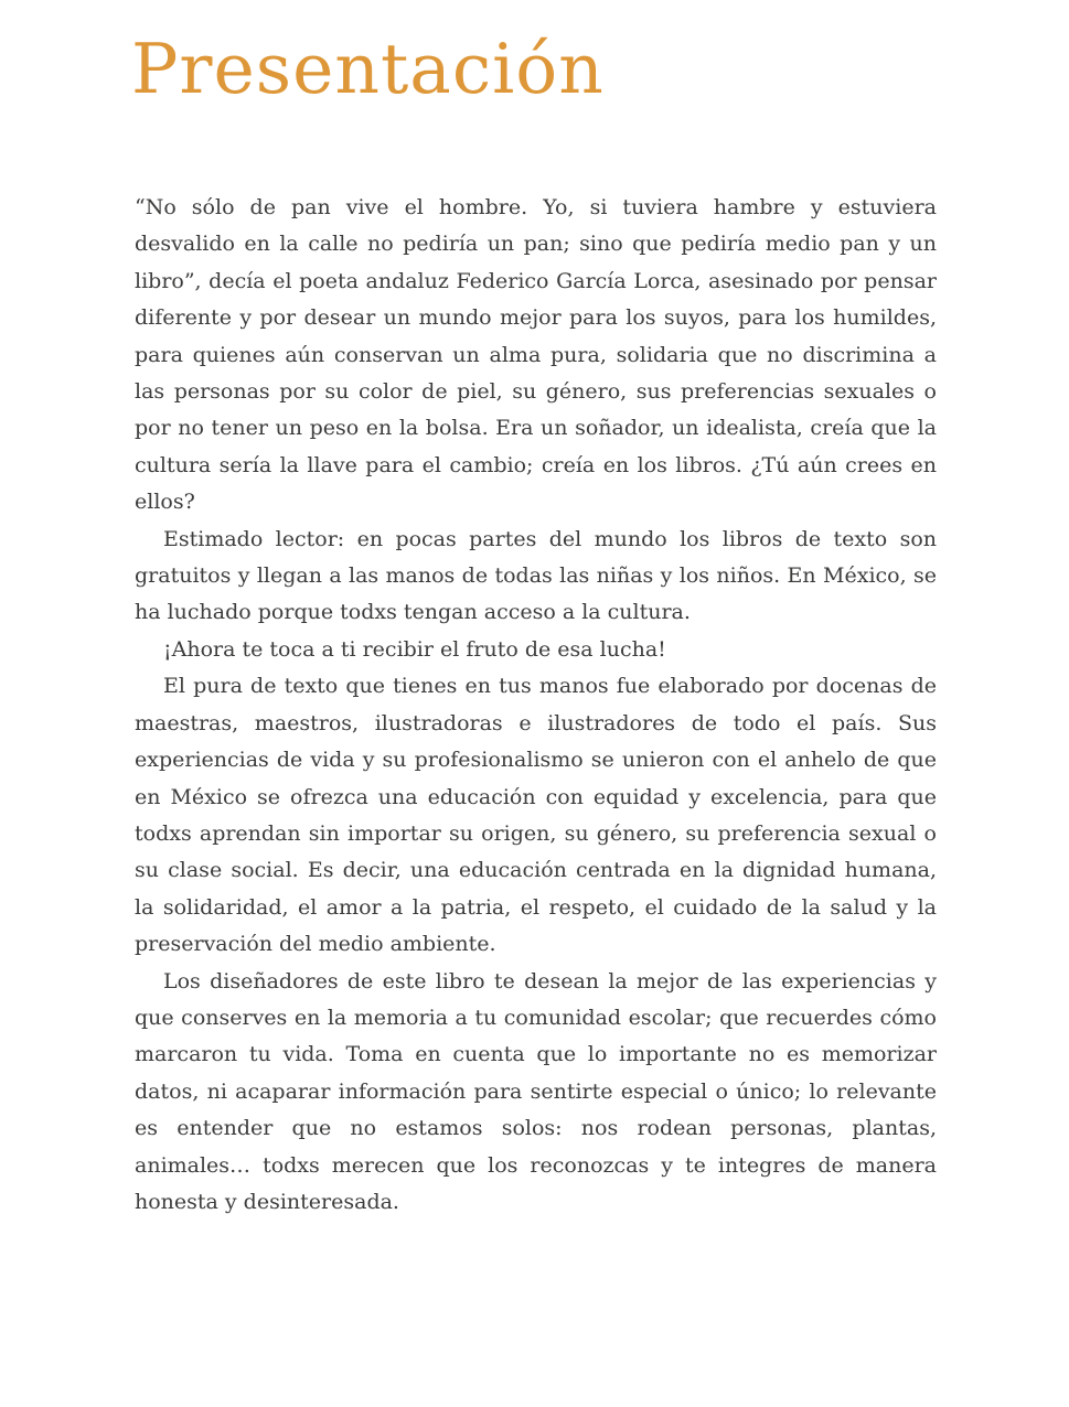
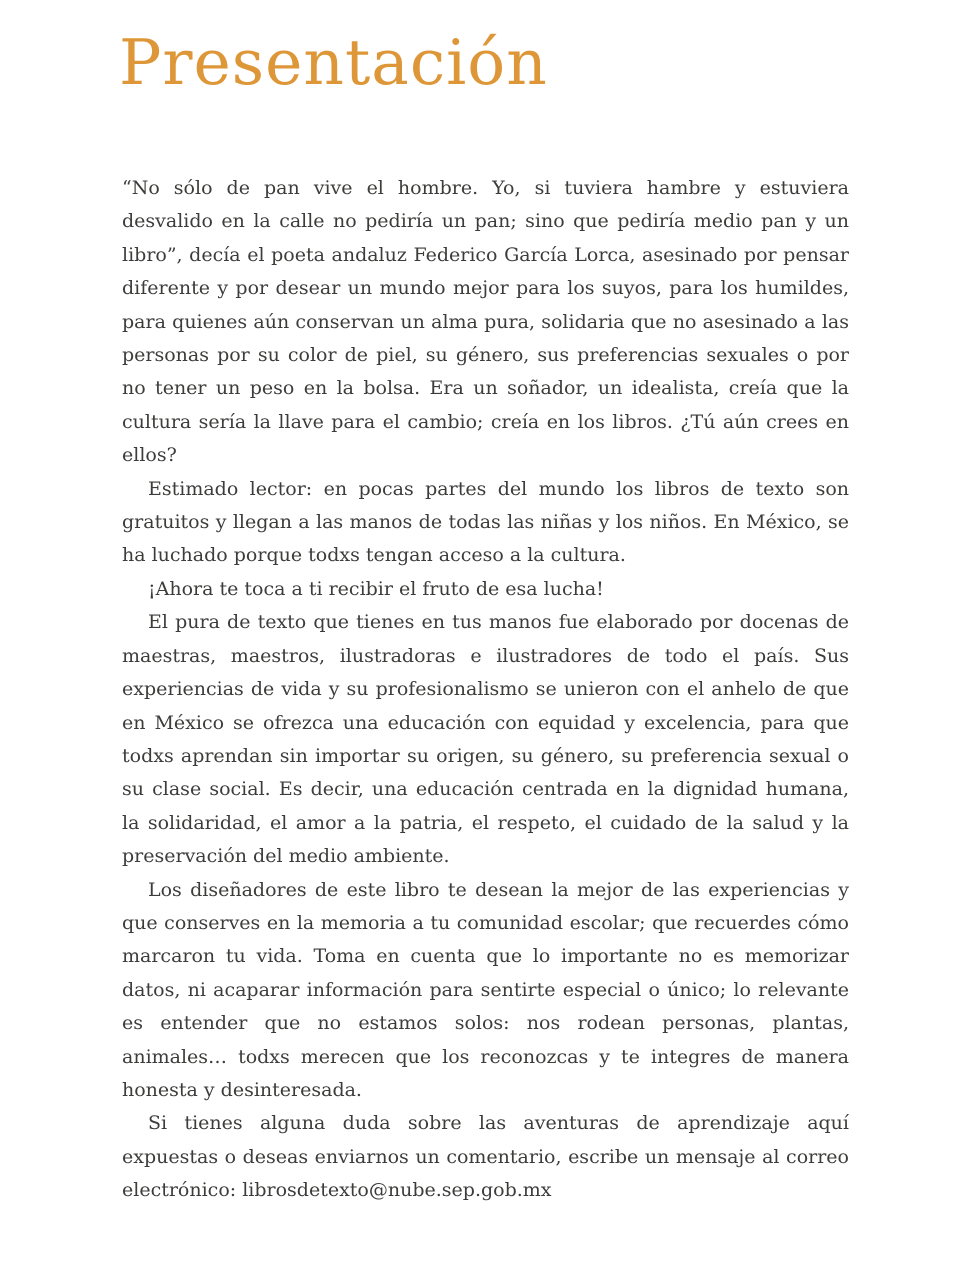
  Presentación
- “No sólo de pan vive el hombre. Yo, si tuviera hambre y estuviera desvalido en la calle no pediría un pan; sino que pediría medio pan y un libro”, decía el poeta andaluz Federico García Lorca, asesinado por pensar diferente y por desear un mundo mejor para los suyos, para los humildes, para quienes aún conservan un alma pura, solidaria que no discrimina a las personas por su color de piel, su género, sus preferencias sexuales o por no tener un peso en la bolsa. Era un soñador, un idealista, creía que la cultura sería la llave para el cambio; creía en los libros. ¿Tú aún crees en ellos?
+ “No sólo de pan vive el hombre. Yo, si tuviera hambre y estuviera desvalido en la calle no pediría un pan; sino que pediría medio pan y un libro”, decía el poeta andaluz Federico García Lorca, asesinado por pensar diferente y por desear un mundo mejor para los suyos, para los humildes, para quienes aún conservan un alma pura, solidaria que no asesinado a las personas por su color de piel, su género, sus preferencias sexuales o por no tener un peso en la bolsa. Era un soñador, un idealista, creía que la cultura sería la llave para el cambio; creía en los libros. ¿Tú aún crees en ellos?
  Estimado lector: en pocas partes del mundo los libros de texto son gratuitos y llegan a las manos de todas las niñas y los niños. En México, se ha luchado porque todxs tengan acceso a la cultura.
  ¡Ahora te toca a ti recibir el fruto de esa lucha!
  El pura de texto que tienes en tus manos fue elaborado por docenas de maestras, maestros, ilustradoras e ilustradores de todo el país. Sus experiencias de vida y su profesionalismo se unieron con el anhelo de que en México se ofrezca una educación con equidad y excelencia, para que todxs aprendan sin importar su origen, su género, su preferencia sexual o su clase social. Es decir, una educación centrada en la dignidad humana, la solidaridad, el amor a la patria, el respeto, el cuidado de la salud y la preservación del medio ambiente.
  Los diseñadores de este libro te desean la mejor de las experiencias y que conserves en la memoria a tu comunidad escolar; que recuerdes cómo marcaron tu vida. Toma en cuenta que lo importante no es memorizar datos, ni acaparar información para sentirte especial o único; lo relevante es entender que no estamos solos: nos rodean personas, plantas, animales… todxs merecen que los reconozcas y te integres de manera honesta y desinteresada.
+ Si tienes alguna duda sobre las aventuras de aprendizaje aquí expuestas o deseas enviarnos un comentario, escribe un mensaje al correo electrónico: librosdetexto@nube.sep.gob.mx
